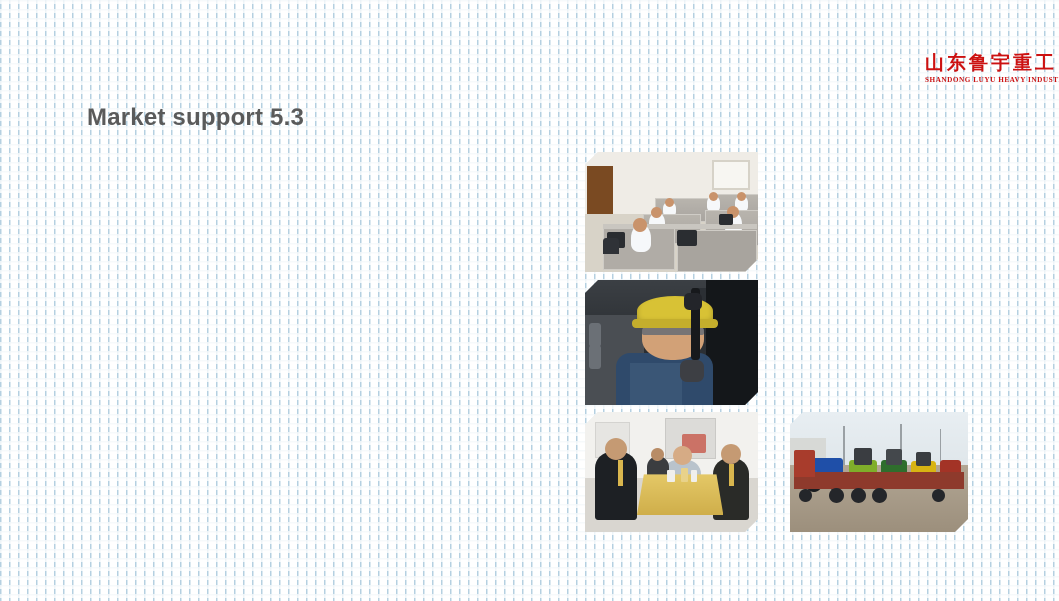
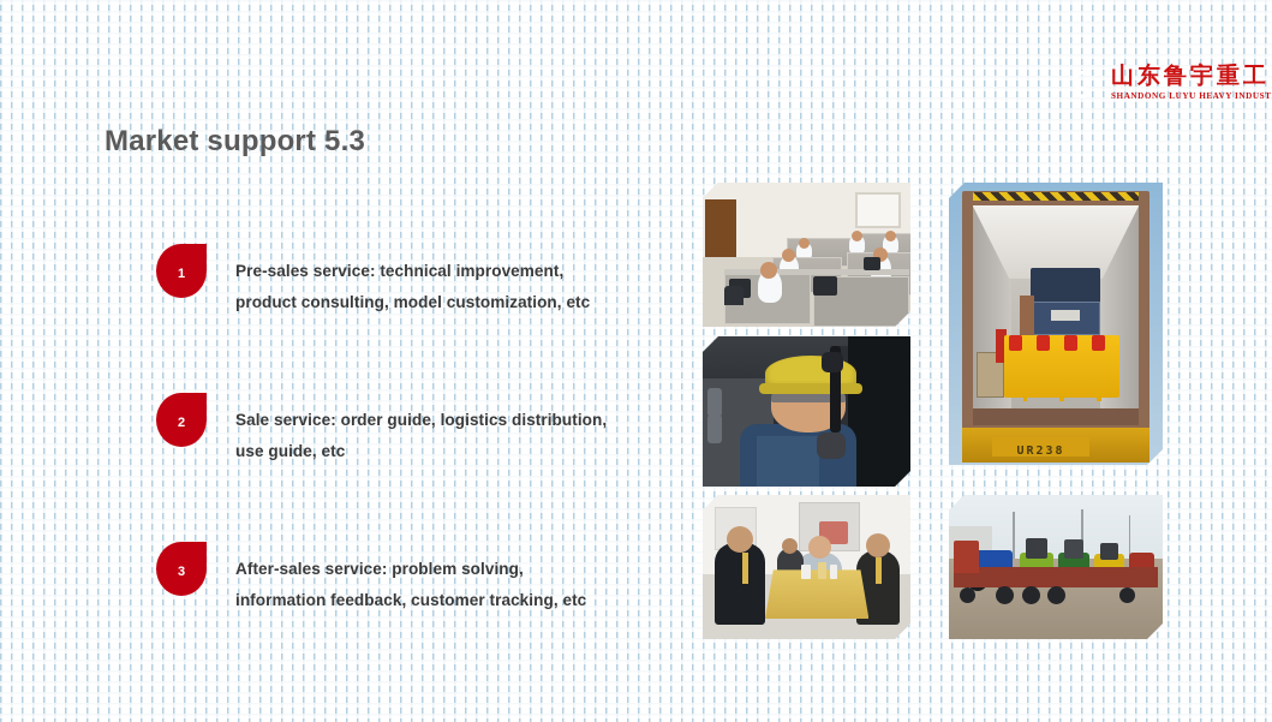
  山东鲁宇重工
  SHANDONG LUYU HEAVY INDUST
  Market support 5.3
+ 1
+ Pre-sales service: technical improvement,
+ product consulting, model customization, etc
+ 2
+ Sale service: order guide, logistics distribution,
+ use guide, etc
+ 3
+ After-sales service: problem solving,
+ information feedback, customer tracking, etc
+ UR238
